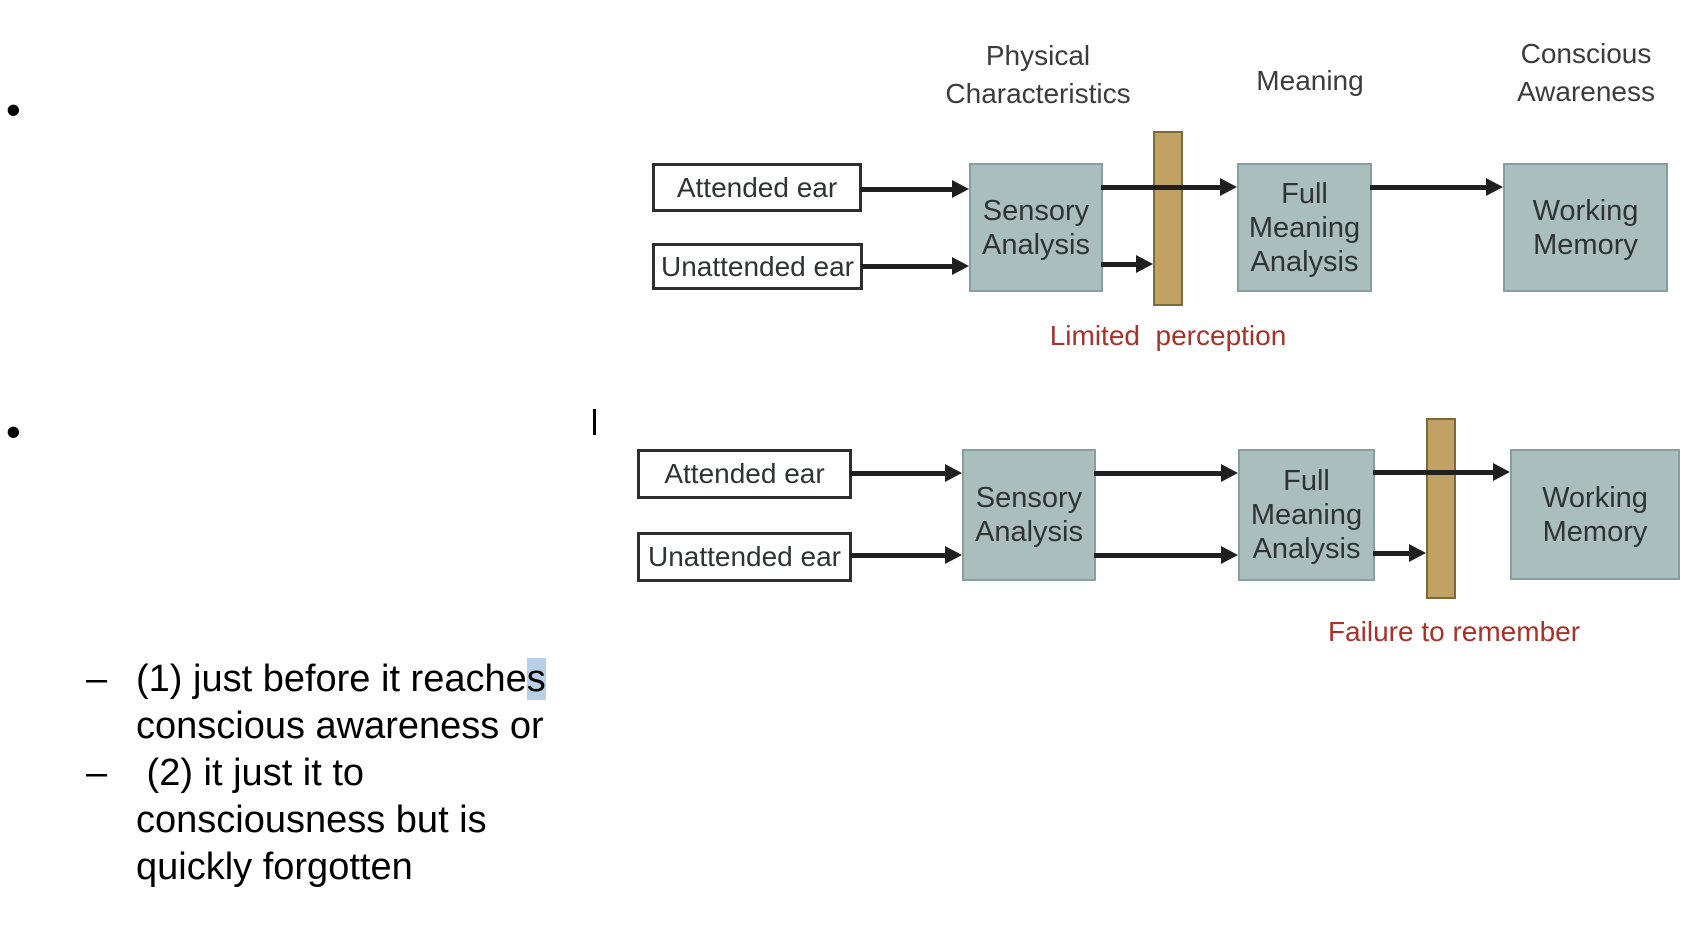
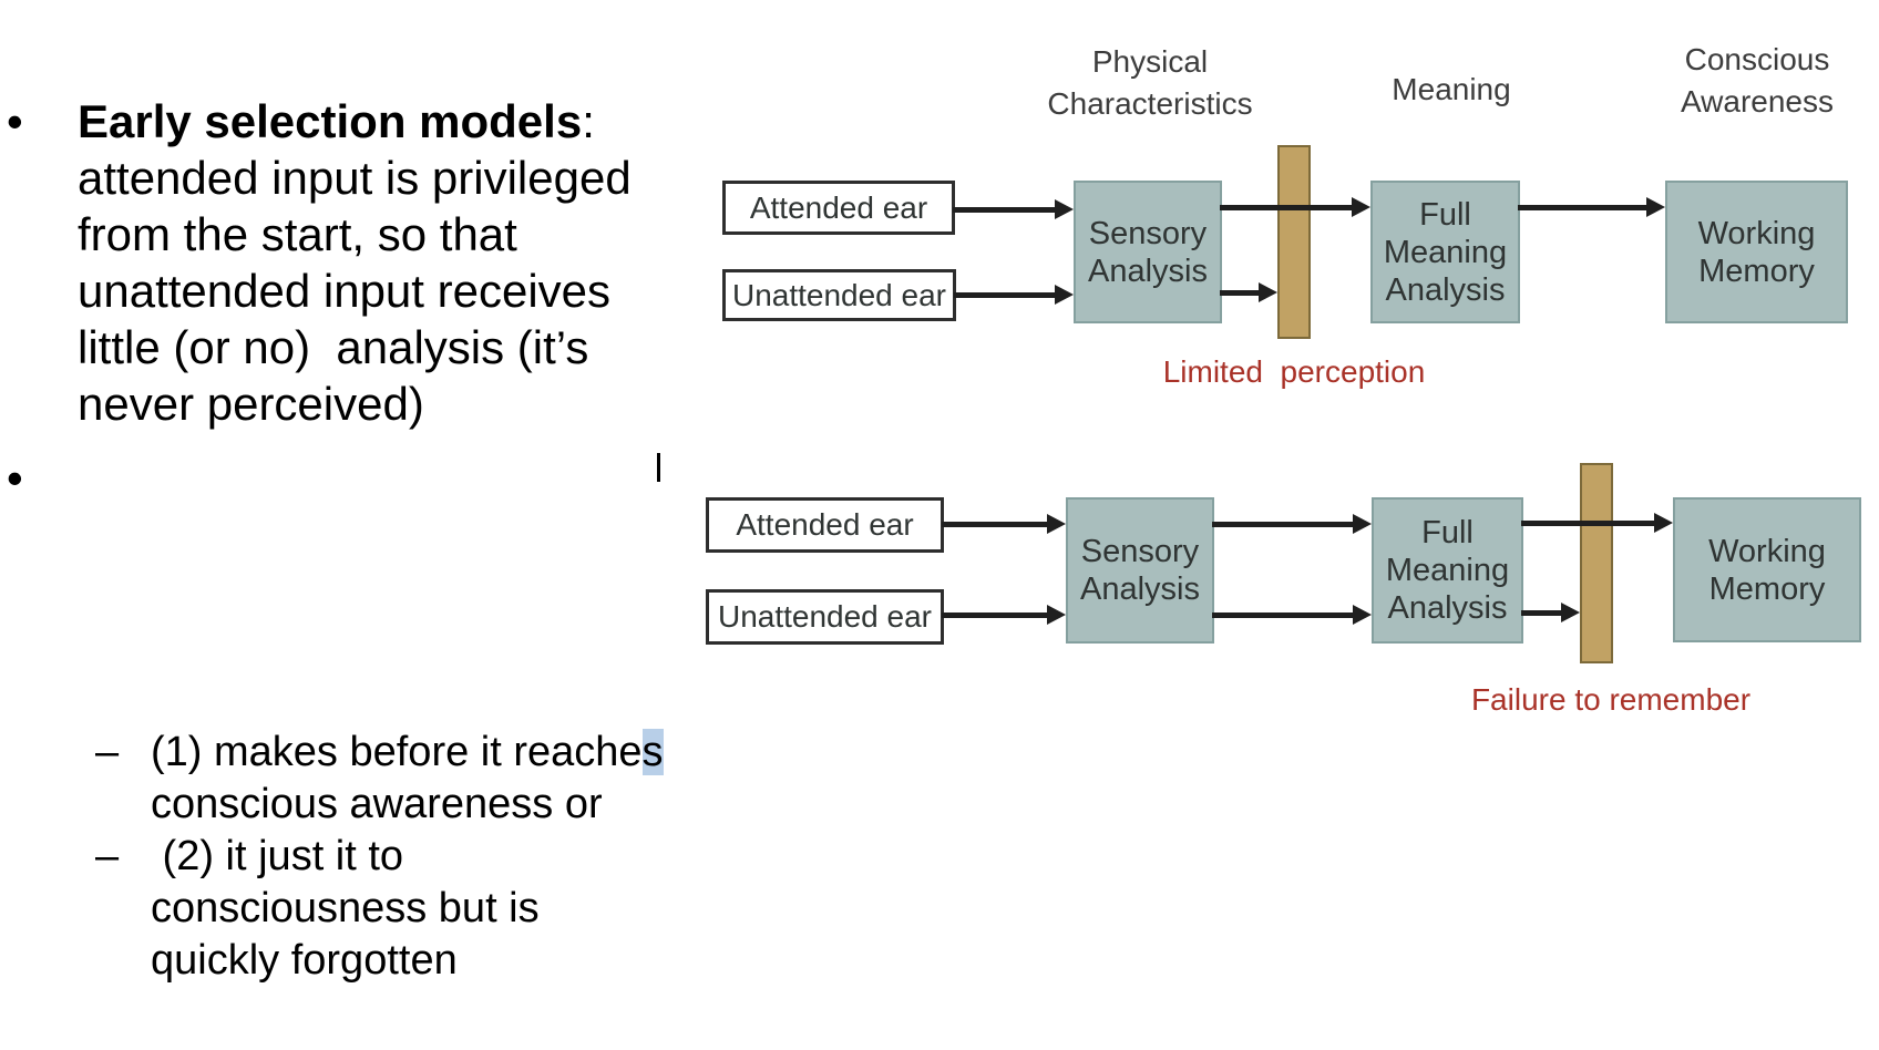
  •
+ Early selection models:
+ attended input is privileged
+ from the start, so that
+ unattended input receives
+ little (or no) analysis (it’s
+ never perceived)
  •
  –
- (1) just before it reaches
+ (1) makes before it reaches
  conscious awareness or
  –
  (2) it just it to
  consciousness but is
  quickly forgotten
  Physical
  Characteristics
  Meaning
  Conscious
  Awareness
  Attended ear
  Unattended ear
  Sensory
  Analysis
  Full
  Meaning
  Analysis
  Working
  Memory
  Limited perception
  Attended ear
  Unattended ear
  Sensory
  Analysis
  Full
  Meaning
  Analysis
  Working
  Memory
  Failure to remember
